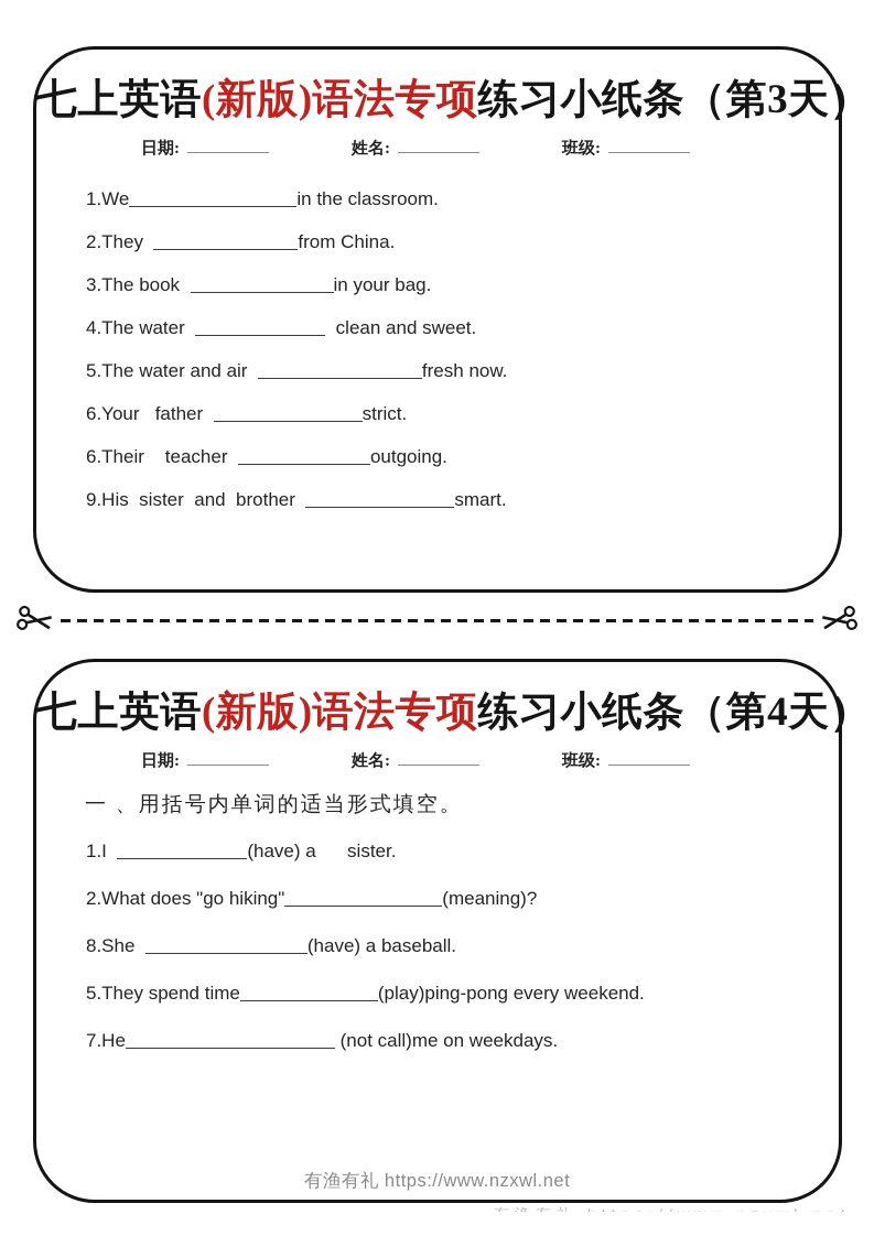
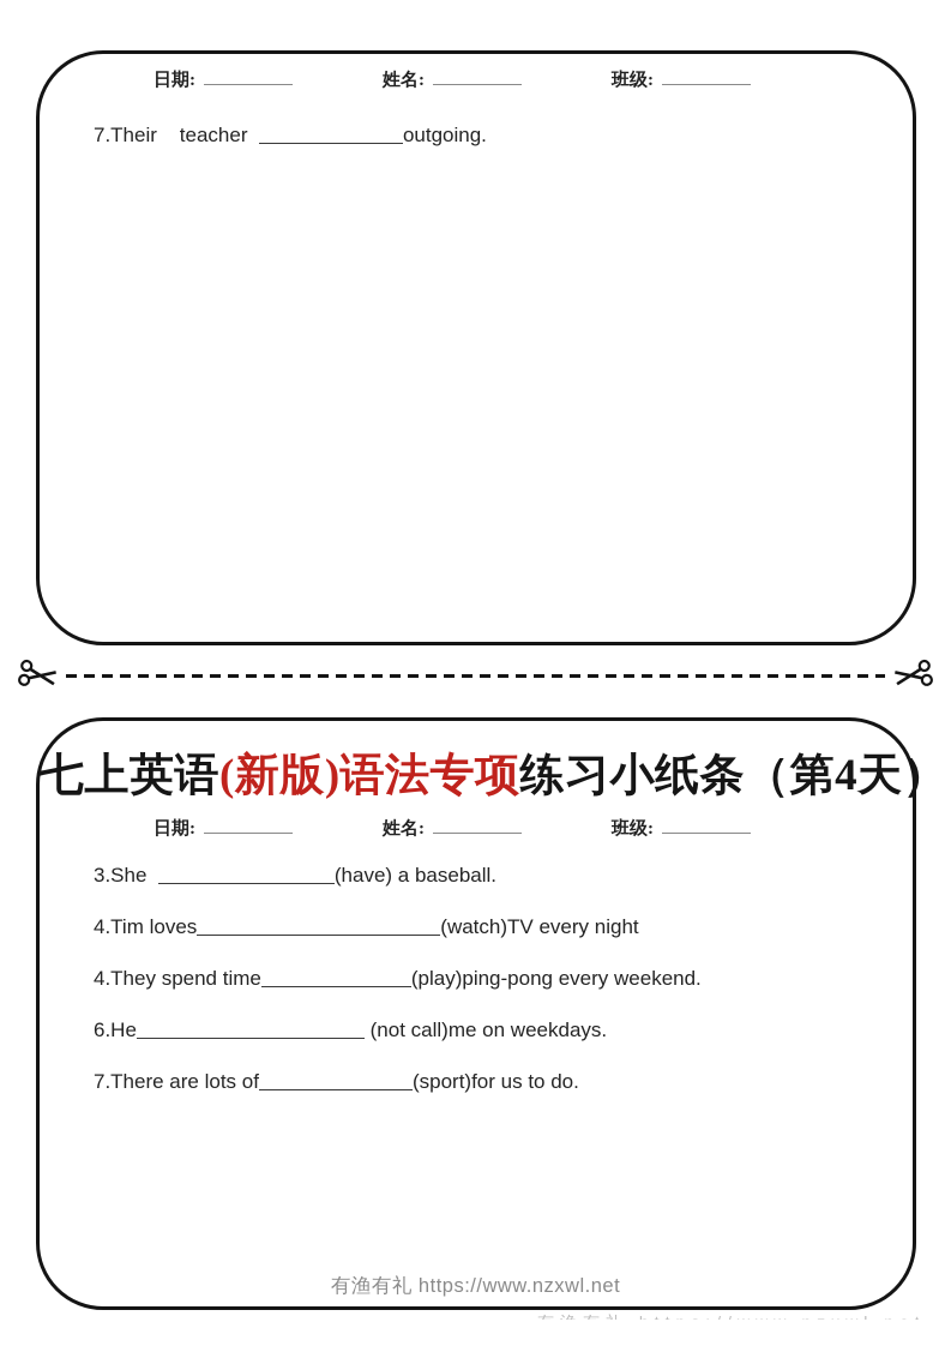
- 七上英语(新版)语法专项练习小纸条（第3天）
  日期:
  姓名:
  班级:
- 1.We in the classroom.
- 2.They from China.
- 3.The book in your bag.
- 4.The water clean and sweet.
- 5.The water and air fresh now.
- 6.Your father strict.
- 6.Their teacher outgoing.
+ 7.Their teacher outgoing.
- 9.His sister and brother smart.
  七上英语(新版)语法专项练习小纸条（第4天）
  日期:
  姓名:
  班级:
- 一 、用括号内单词的适当形式填空。
- 1.I (have) a sister.
- 2.What does "go hiking" (meaning)?
- 8.She (have) a baseball.
+ 3.She (have) a baseball.
+ 4.Tim loves (watch)TV every night
- 5.They spend time (play)ping-pong every weekend.
+ 4.They spend time (play)ping-pong every weekend.
- 7.He (not call)me on weekdays.
+ 6.He (not call)me on weekdays.
+ 7.There are lots of (sport)for us to do.
  有渔有礼 https://www.nzxwl.net
